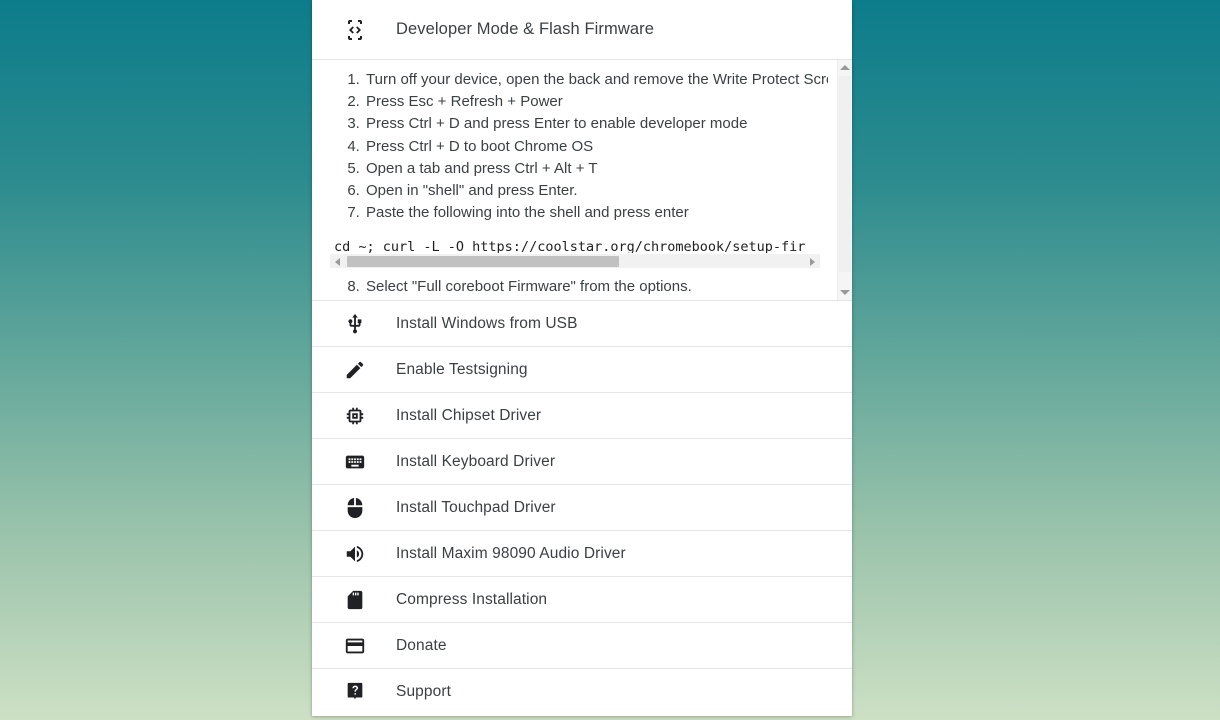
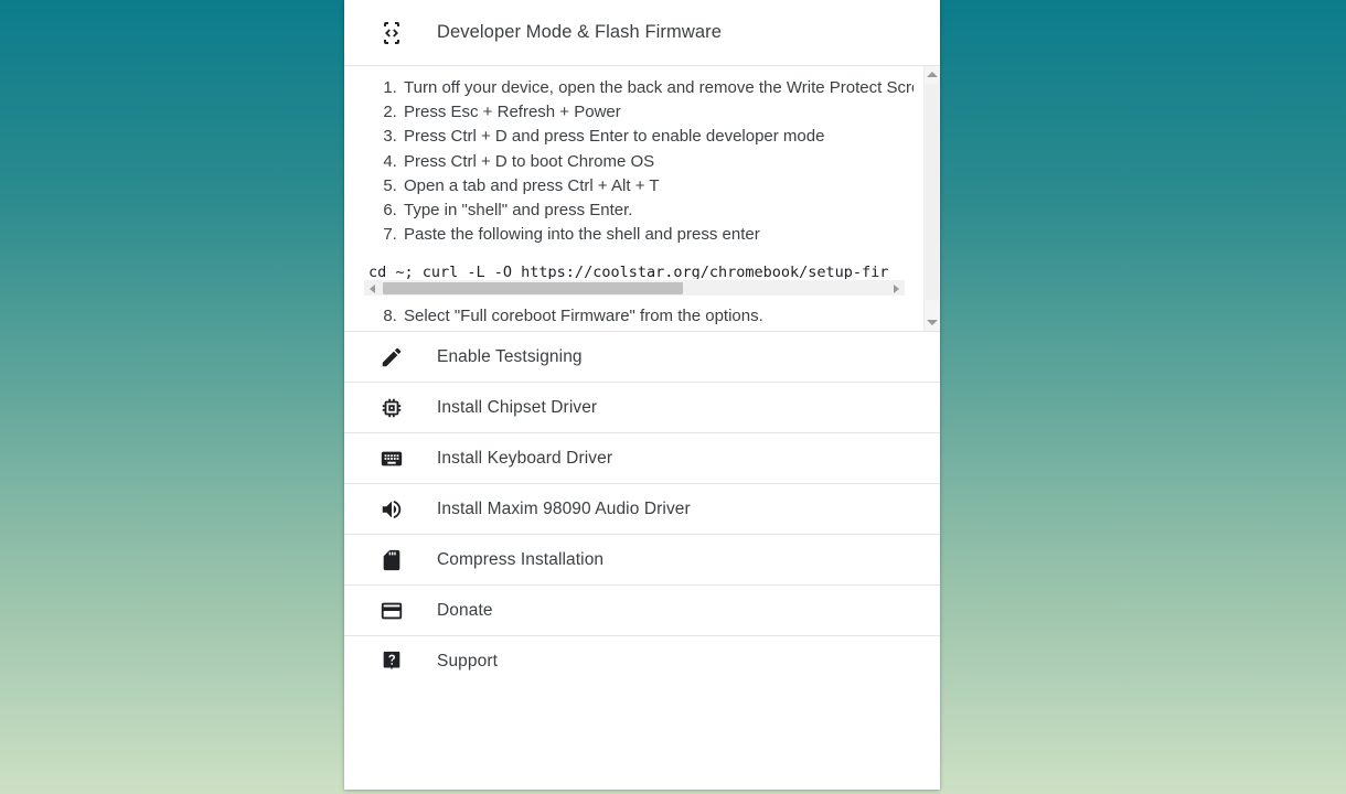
  Developer Mode & Flash Firmware
  Turn off your device, open the back and remove the Write Protect Scr
  Press Esc + Refresh + Power
  Press Ctrl + D and press Enter to enable developer mode
  Press Ctrl + D to boot Chrome OS
  Open a tab and press Ctrl + Alt + T
- Open in "shell" and press Enter.
+ Type in "shell" and press Enter.
  Paste the following into the shell and press enter
  cd ~; curl -L -O https://coolstar.org/chromebook/setup-fir
  Select "Full coreboot Firmware" from the options.
- Install Windows from USB
  Enable Testsigning
  Install Chipset Driver
  Install Keyboard Driver
- Install Touchpad Driver
  Install Maxim 98090 Audio Driver
  Compress Installation
  Donate
  Support
